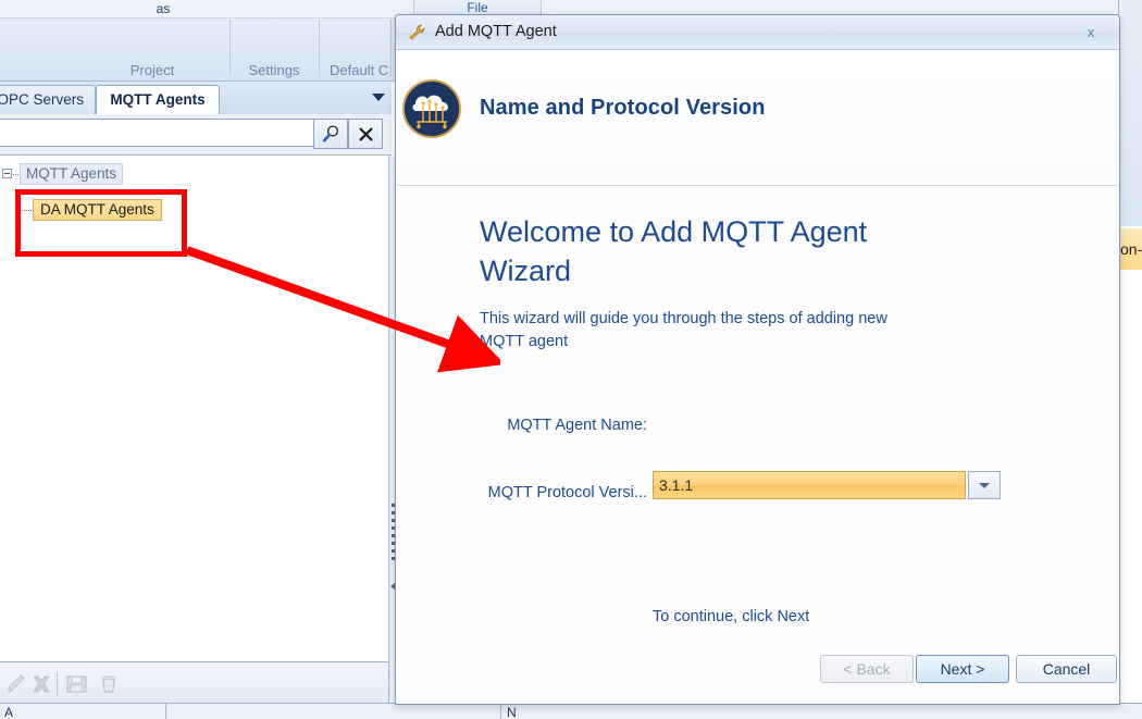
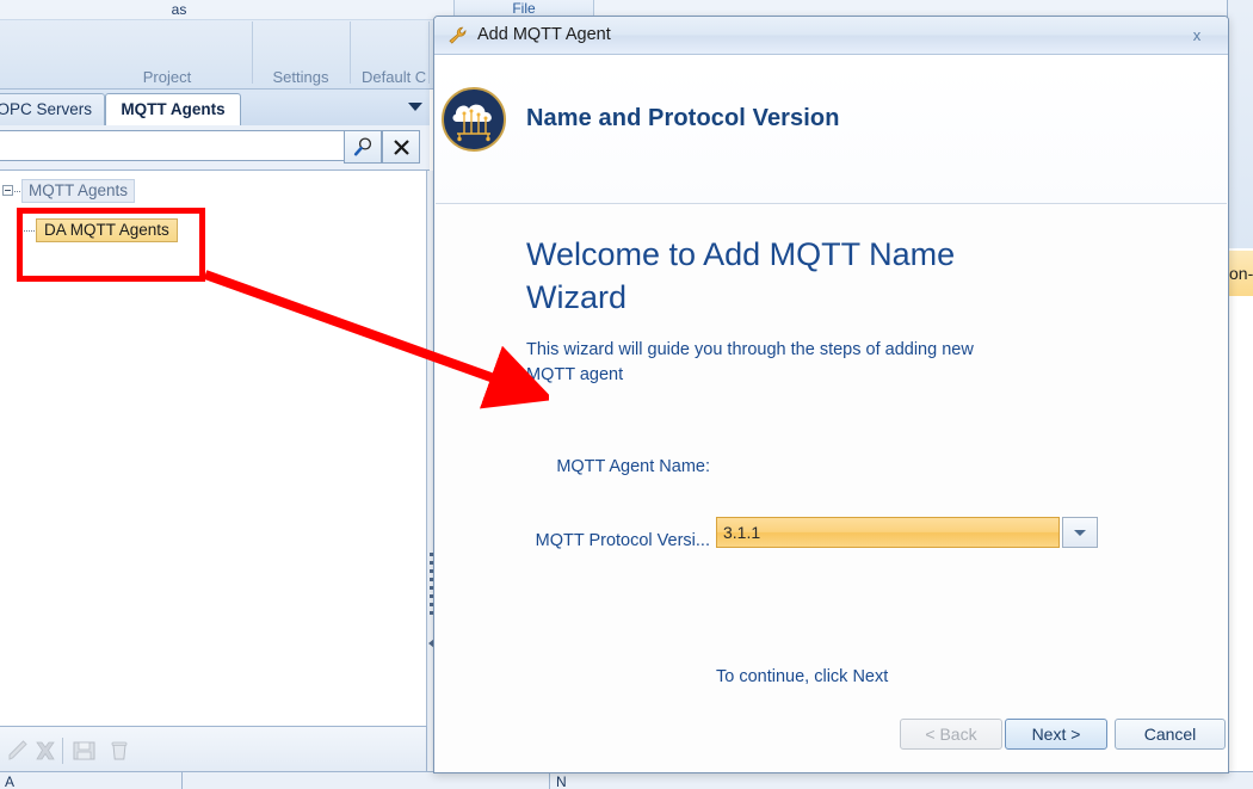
  File
  as
  Project
  Settings
  Default C
  OPC Servers
  MQTT Agents
  MQTT Agents
  DA MQTT Agents
  on-
  A
  N
  Add MQTT Agent
  x
  Name and Protocol Version
- Welcome to Add MQTT Agent Wizard
+ Welcome to Add MQTT Name Wizard
  This wizard will guide you through the steps of adding new MQTT agent
  MQTT Agent Name:
  MQTT Protocol Versi...
  3.1.1
  To continue, click Next
  < Back
  Next >
  Cancel
